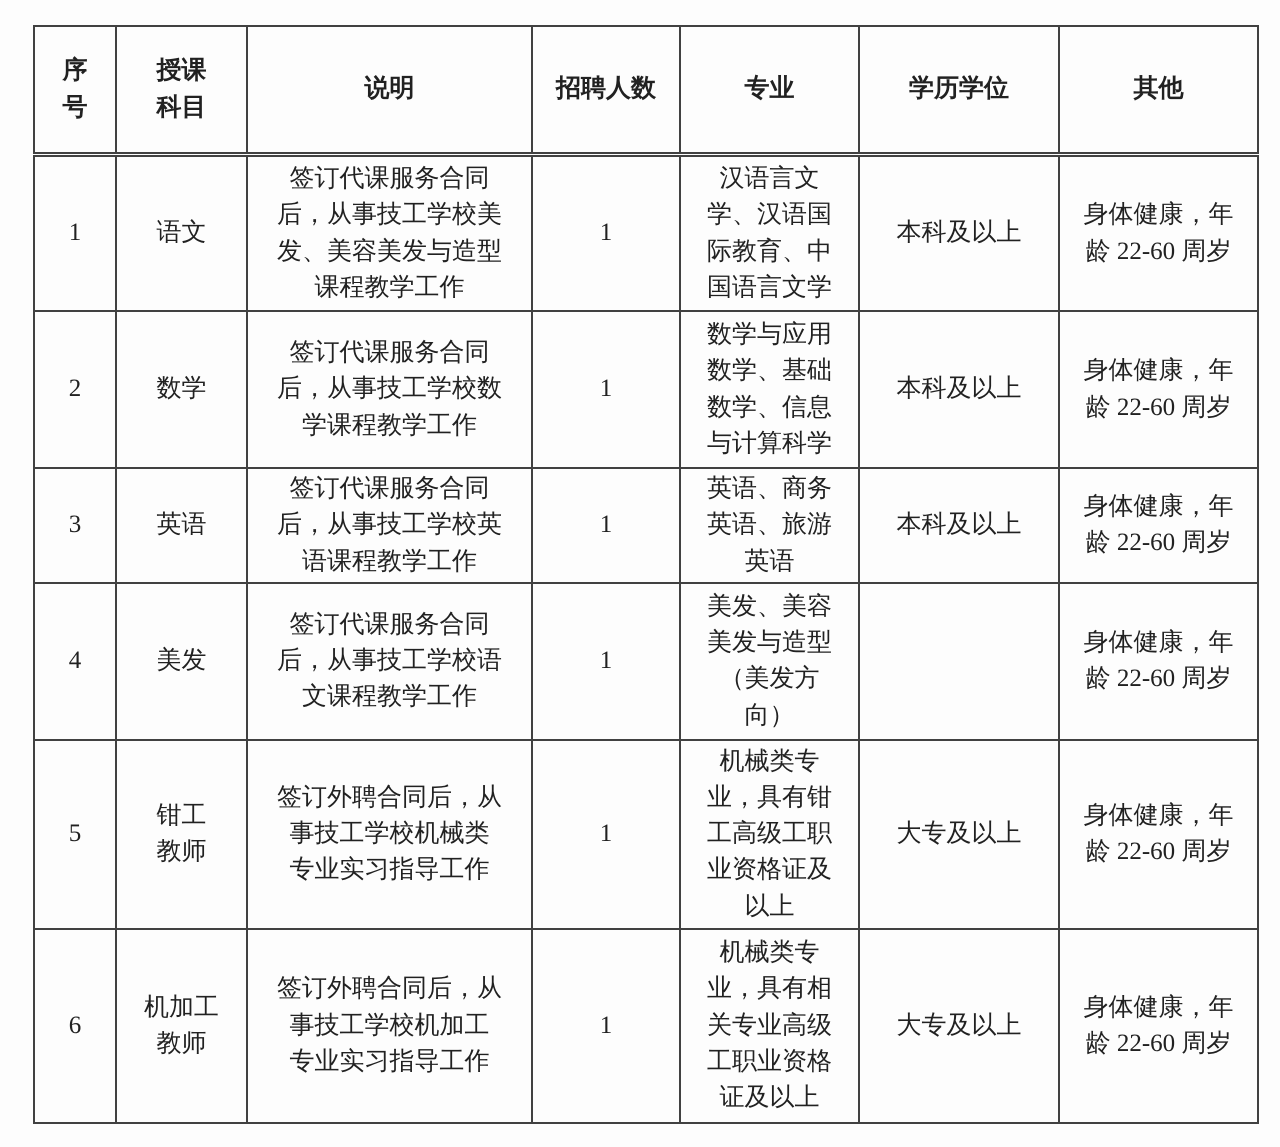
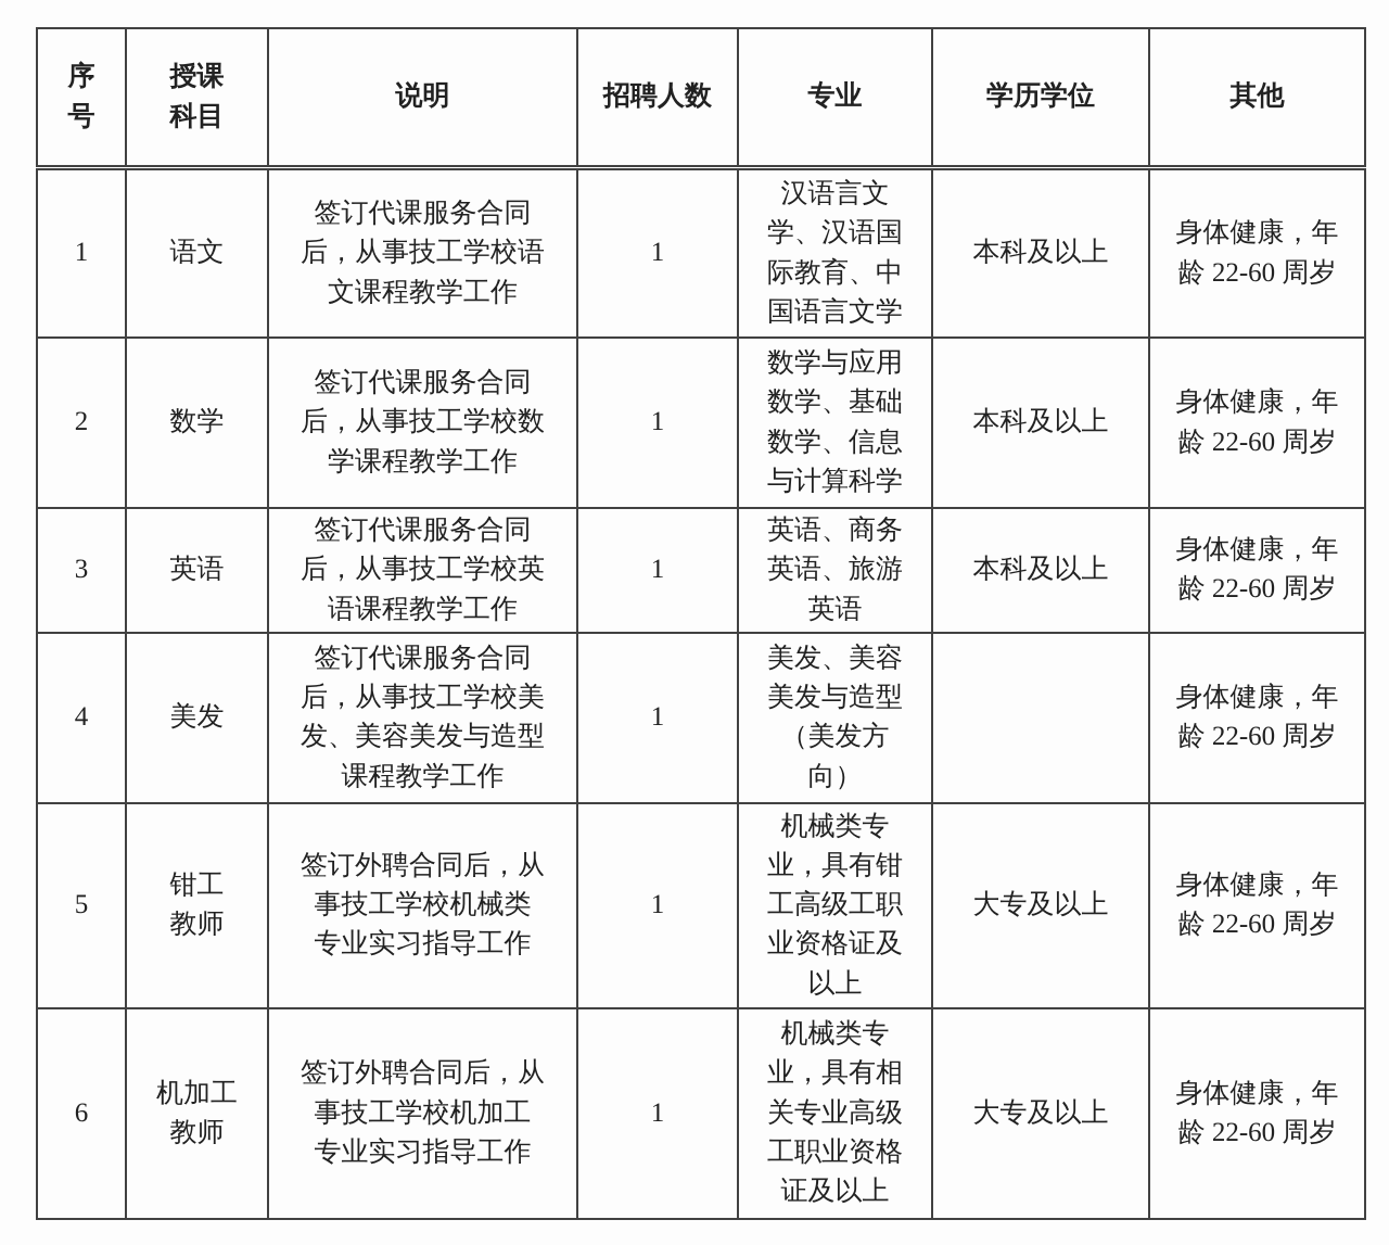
  序 号	授课 科目	说明	招聘人数	专业	学历学位	其他
- 1	语文	签订代课服务合同 后，从事技工学校美 发、美容美发与造型 课程教学工作	1	汉语言文 学、汉语国 际教育、中 国语言文学	本科及以上	身体健康，年 龄 22-60 周岁
+ 1	语文	签订代课服务合同 后，从事技工学校语 文课程教学工作	1	汉语言文 学、汉语国 际教育、中 国语言文学	本科及以上	身体健康，年 龄 22-60 周岁
  2	数学	签订代课服务合同 后，从事技工学校数 学课程教学工作	1	数学与应用 数学、基础 数学、信息 与计算科学	本科及以上	身体健康，年 龄 22-60 周岁
  3	英语	签订代课服务合同 后，从事技工学校英 语课程教学工作	1	英语、商务 英语、旅游 英语	本科及以上	身体健康，年 龄 22-60 周岁
- 4	美发	签订代课服务合同 后，从事技工学校语 文课程教学工作	1	美发、美容 美发与造型 （美发方 向）		身体健康，年 龄 22-60 周岁
+ 4	美发	签订代课服务合同 后，从事技工学校美 发、美容美发与造型 课程教学工作	1	美发、美容 美发与造型 （美发方 向）		身体健康，年 龄 22-60 周岁
  5	钳工 教师	签订外聘合同后，从 事技工学校机械类 专业实习指导工作	1	机械类专 业，具有钳 工高级工职 业资格证及 以上	大专及以上	身体健康，年 龄 22-60 周岁
  6	机加工 教师	签订外聘合同后，从 事技工学校机加工 专业实习指导工作	1	机械类专 业，具有相 关专业高级 工职业资格 证及以上	大专及以上	身体健康，年 龄 22-60 周岁
